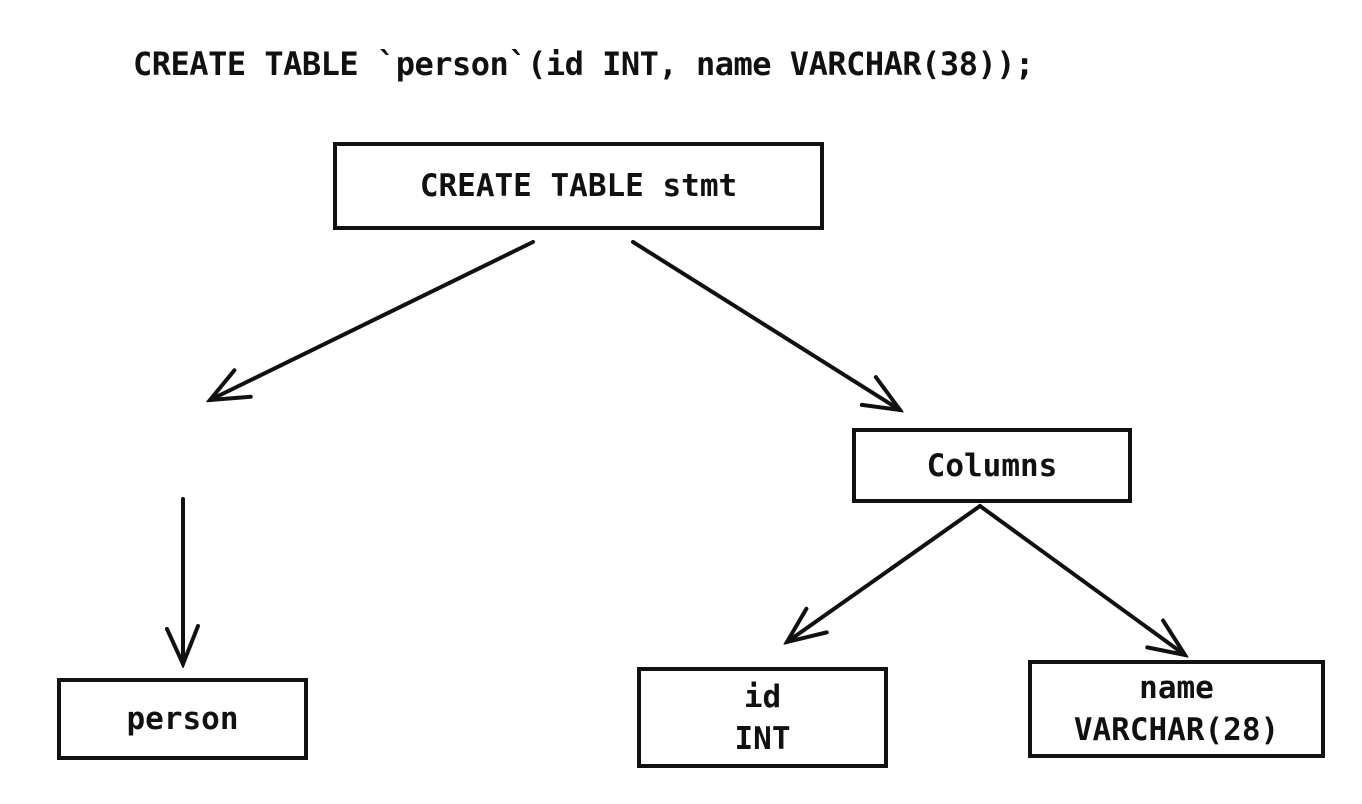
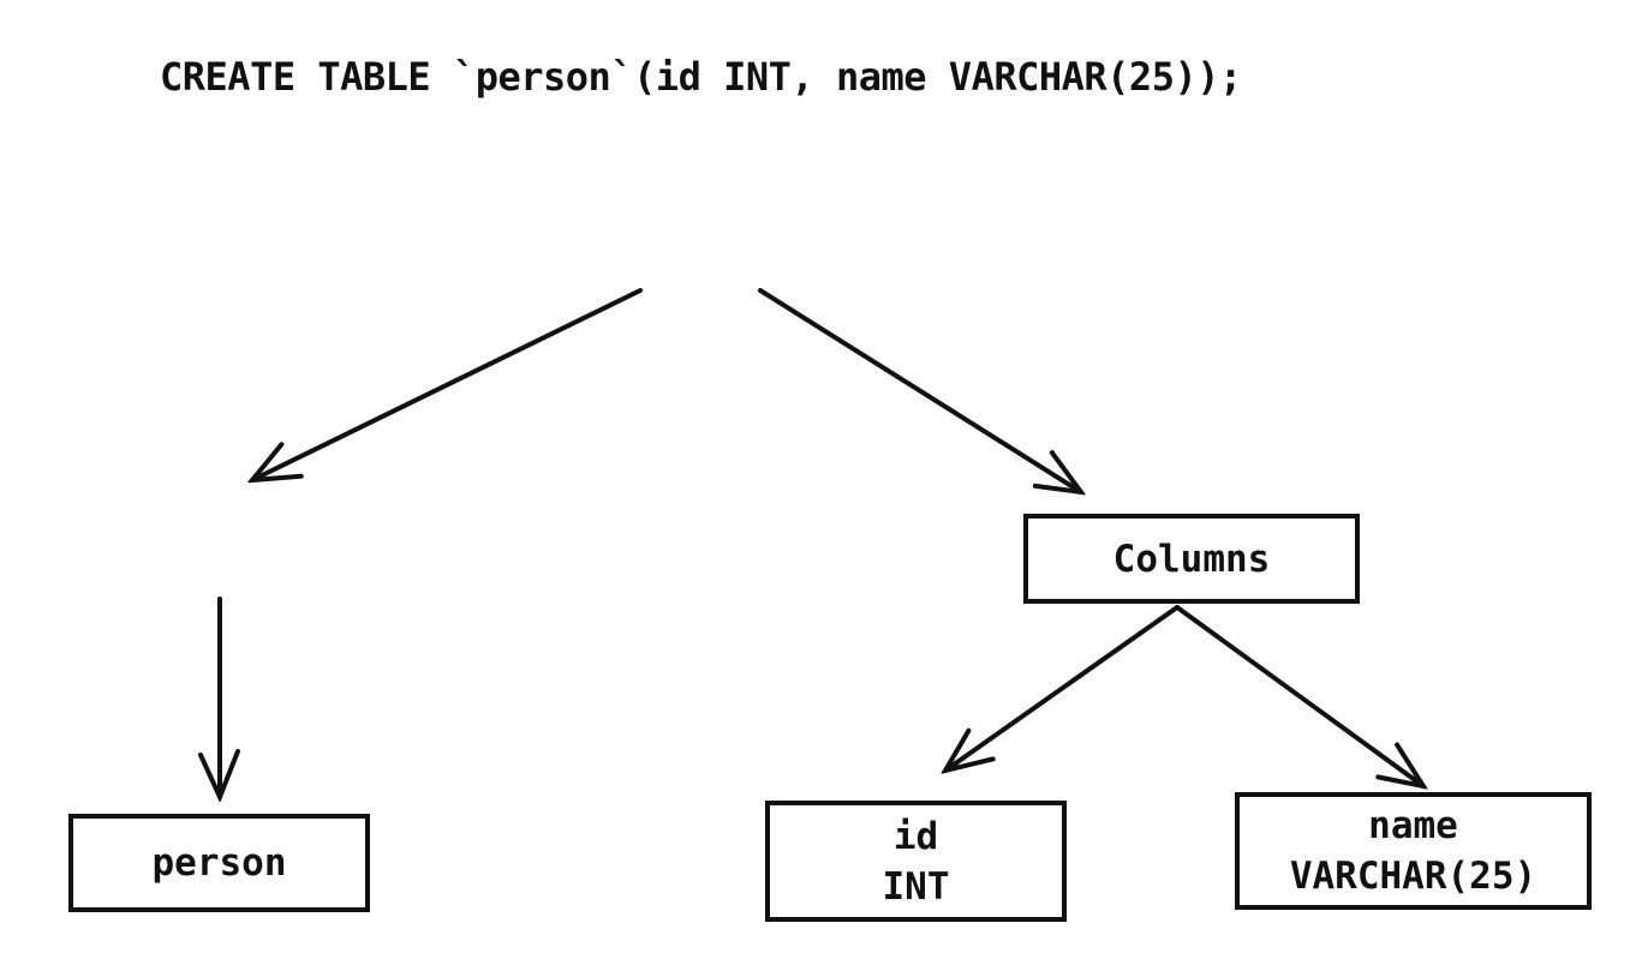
- CREATE TABLE `person`(id INT, name VARCHAR(38));
+ CREATE TABLE `person`(id INT, name VARCHAR(25));
- CREATE TABLE stmt
  Columns
  person
  id
  INT
  name
- VARCHAR(28)
+ VARCHAR(25)
